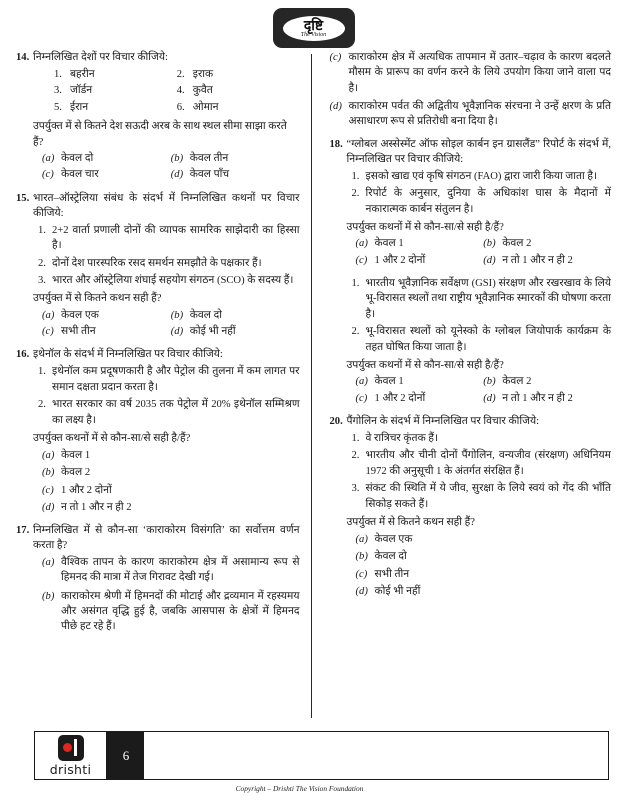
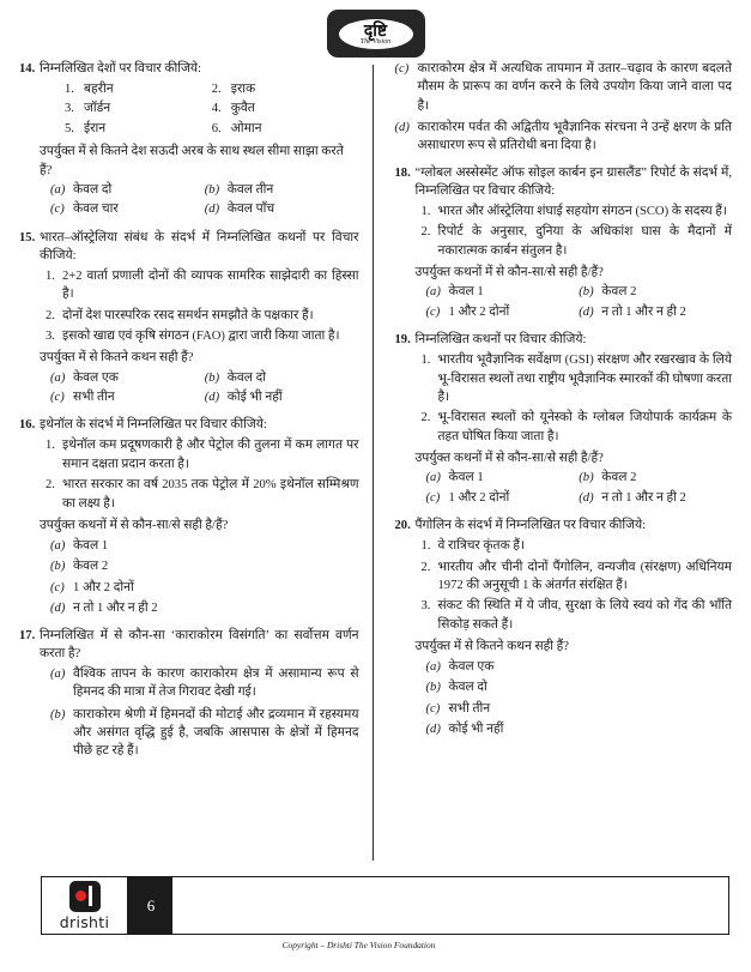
  दृष्टि
  14.
  निम्नलिखित देशों पर विचार कीजिये:
  1.
  बहरीन
  2.
  इराक
  3.
  जॉर्डन
  4.
  कुवैत
  5.
  ईरान
  6.
  ओमान
  उपर्युक्त में से कितने देश सऊदी अरब के साथ स्थल सीमा साझा करते हैं?
  (a)
  केवल दो
  (b)
  केवल तीन
  (c)
  केवल चार
  (d)
  केवल पाँच
  15.
  भारत–ऑस्ट्रेलिया संबंध के संदर्भ में निम्नलिखित कथनों पर विचार कीजिये:
  1.
  2+2 वार्ता प्रणाली दोनों की व्यापक सामरिक साझेदारी का हिस्सा है।
  2.
  दोनों देश पारस्परिक रसद समर्थन समझौते के पक्षकार हैं।
  3.
- भारत और ऑस्ट्रेलिया शंघाई सहयोग संगठन (SCO) के सदस्य हैं।
+ इसको खाद्य एवं कृषि संगठन (FAO) द्वारा जारी किया जाता है।
  उपर्युक्त में से कितने कथन सही हैं?
  (a)
  केवल एक
  (b)
  केवल दो
  (c)
  सभी तीन
  (d)
  कोई भी नहीं
  16.
  इथेनॉल के संदर्भ में निम्नलिखित पर विचार कीजिये:
  1.
  इथेनॉल कम प्रदूषणकारी है और पेट्रोल की तुलना में कम लागत पर समान दक्षता प्रदान करता है।
  2.
  भारत सरकार का वर्ष 2035 तक पेट्रोल में 20% इथेनॉल सम्मिश्रण का लक्ष्य है।
  उपर्युक्त कथनों में से कौन-सा/से सही है/हैं?
  (a)
  केवल 1
  (b)
  केवल 2
  (c)
  1 और 2 दोनों
  (d)
  न तो 1 और न ही 2
  17.
  निम्नलिखित में से कौन-सा ‘काराकोरम विसंगति’ का सर्वोत्तम वर्णन करता है?
  (a)
  वैश्विक तापन के कारण काराकोरम क्षेत्र में असामान्य रूप से हिमनद की मात्रा में तेज गिरावट देखी गई।
  (b)
  काराकोरम श्रेणी में हिमनदों की मोटाई और द्रव्यमान में रहस्यमय और असंगत वृद्धि हुई है, जबकि आसपास के क्षेत्रों में हिमनद पीछे हट रहे हैं।
  (c)
  काराकोरम क्षेत्र में अत्यधिक तापमान में उतार–चढ़ाव के कारण बदलते मौसम के प्रारूप का वर्णन करने के लिये उपयोग किया जाने वाला पद है।
  (d)
  काराकोरम पर्वत की अद्वितीय भूवैज्ञानिक संरचना ने उन्हें क्षरण के प्रति असाधारण रूप से प्रतिरोधी बना दिया है।
  18.
  “ग्लोबल अस्सेस्मेंट ऑफ सोइल कार्बन इन ग्रासलैंड” रिपोर्ट के संदर्भ में, निम्नलिखित पर विचार कीजिये:
  1.
- इसको खाद्य एवं कृषि संगठन (FAO) द्वारा जारी किया जाता है।
+ भारत और ऑस्ट्रेलिया शंघाई सहयोग संगठन (SCO) के सदस्य हैं।
  2.
  रिपोर्ट के अनुसार, दुनिया के अधिकांश घास के मैदानों में नकारात्मक कार्बन संतुलन है।
  उपर्युक्त कथनों में से कौन-सा/से सही है/हैं?
  (a)
  केवल 1
  (b)
  केवल 2
  (c)
  1 और 2 दोनों
  (d)
  न तो 1 और न ही 2
+ 19.
+ निम्नलिखित कथनों पर विचार कीजिये:
  1.
  भारतीय भूवैज्ञानिक सर्वेक्षण (GSI) संरक्षण और रखरखाव के लिये भू-विरासत स्थलों तथा राष्ट्रीय भूवैज्ञानिक स्मारकों की घोषणा करता है।
  2.
  भू-विरासत स्थलों को यूनेस्को के ग्लोबल जियोपार्क कार्यक्रम के तहत घोषित किया जाता है।
  उपर्युक्त कथनों में से कौन-सा/से सही है/हैं?
  (a)
  केवल 1
  (b)
  केवल 2
  (c)
  1 और 2 दोनों
  (d)
  न तो 1 और न ही 2
  20.
  पैंगोलिन के संदर्भ में निम्नलिखित पर विचार कीजिये:
  1.
  वे रात्रिचर कृंतक हैं।
  2.
  भारतीय और चीनी दोनों पैंगोलिन, वन्यजीव (संरक्षण) अधिनियम 1972 की अनुसूची 1 के अंतर्गत संरक्षित हैं।
  3.
  संकट की स्थिति में ये जीव, सुरक्षा के लिये स्वयं को गेंद की भाँति सिकोड़ सकते हैं।
  उपर्युक्त में से कितने कथन सही हैं?
  (a)
  केवल एक
  (b)
  केवल दो
  (c)
  सभी तीन
  (d)
  कोई भी नहीं
  drishti
  6
  Copyright – Drishti The Vision Foundation
